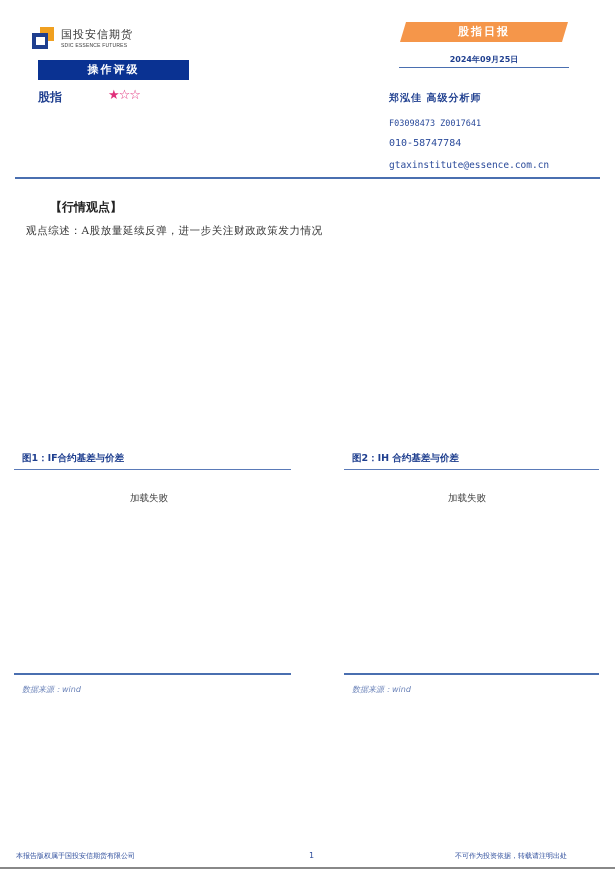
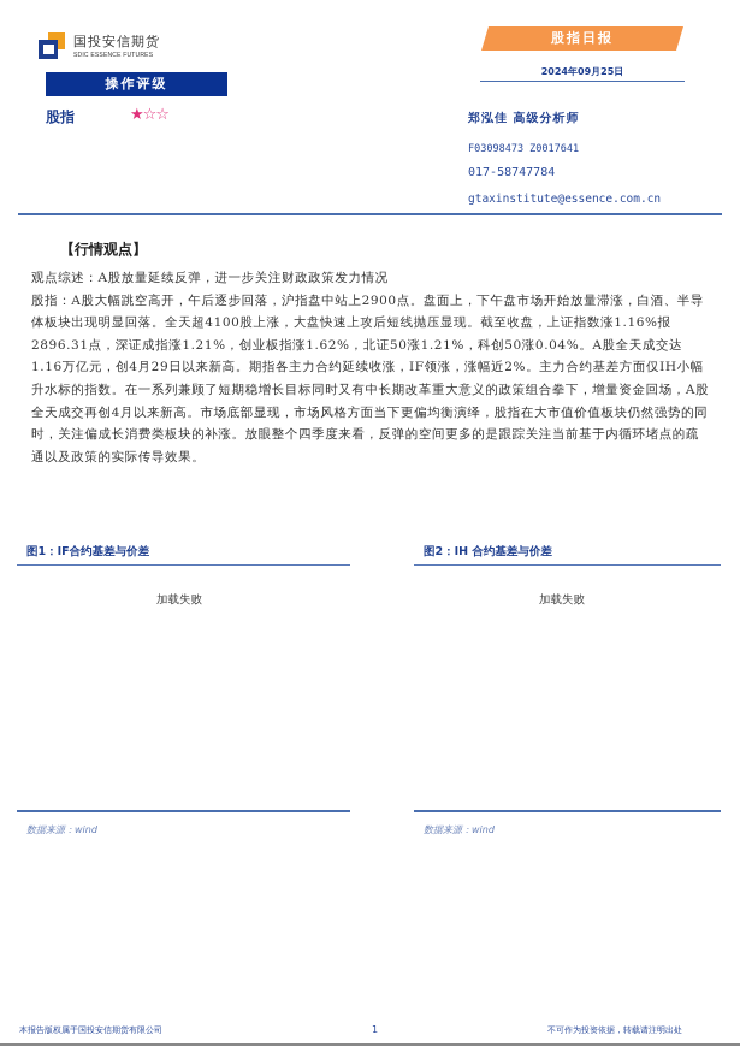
  国投安信期货
  操作评级
  股指
  ★☆☆
  股指日报
  2024年09月25日
  郑泓佳 高级分析师
  F03098473 Z0017641
- 010-58747784
+ 017-58747784
  gtaxinstitute@essence.com.cn
  【行情观点】
  观点综述：A股放量延续反弹，进一步关注财政政策发力情况
+ 股指：A股大幅跳空高开，午后逐步回落，沪指盘中站上2900点。盘面上，下午盘市场开始放量滞涨，白酒、半导体板块出现明显回落。全天超4100股上涨，大盘快速上攻后短线抛压显现。截至收盘，上证指数涨1.16%报2896.31点，深证成指涨1.21%，创业板指涨1.62%，北证50涨1.21%，科创50涨0.04%。A股全天成交达1.16万亿元，创4月29日以来新高。期指各主力合约延续收涨，IF领涨，涨幅近2%。主力合约基差方面仅IH小幅升水标的指数。在一系列兼顾了短期稳增长目标同时又有中长期改革重大意义的政策组合拳下，增量资金回场，A股全天成交再创4月以来新高。市场底部显现，市场风格方面当下更偏均衡演绎，股指在大市值价值板块仍然强势的同时，关注偏成长消费类板块的补涨。放眼整个四季度来看，反弹的空间更多的是跟踪关注当前基于内循环堵点的疏通以及政策的实际传导效果。
  图1：IF合约基差与价差
  加载失败
  数据来源：wind
  图2：IH 合约基差与价差
  加载失败
  数据来源：wind
  本报告版权属于国投安信期货有限公司
  1
  不可作为投资依据，转载请注明出处
